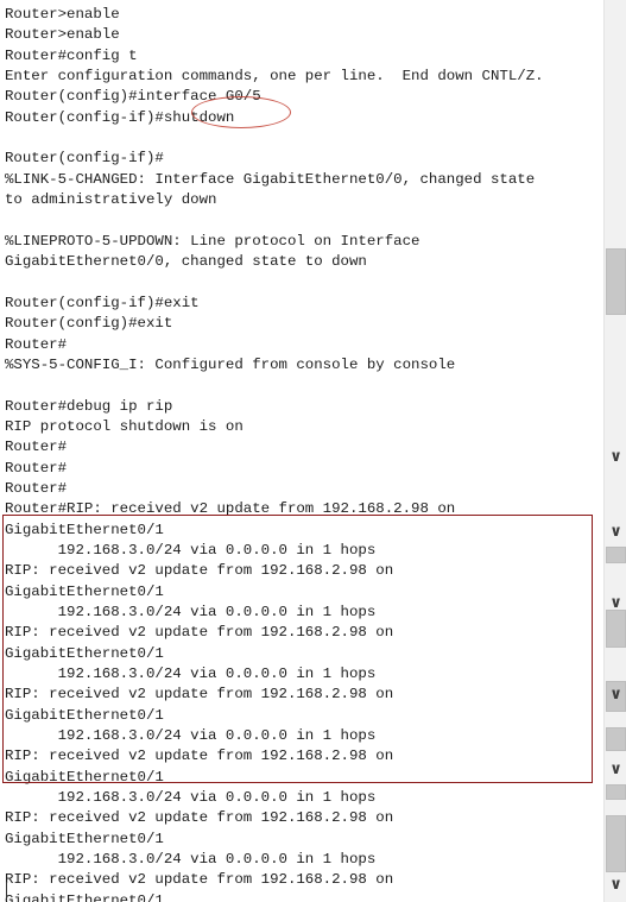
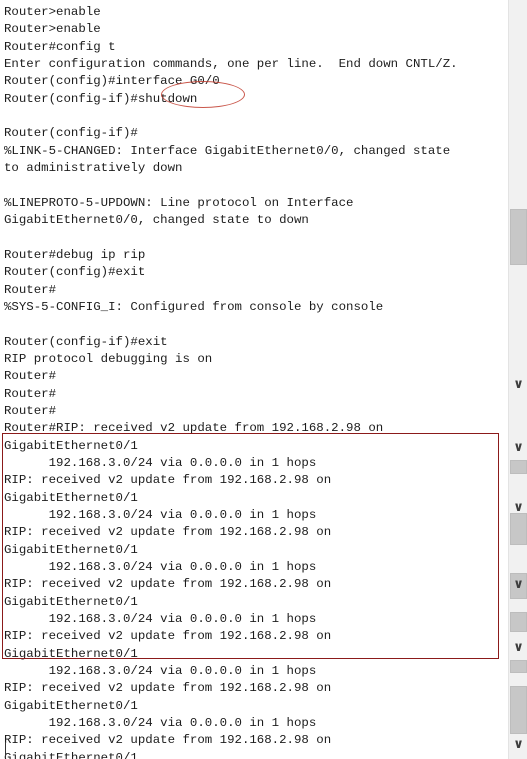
  Router>enable
  Router>enable
  Router#config t
  Enter configuration commands, one per line. End down CNTL/Z.
- Router(config)#interface G0/5
+ Router(config)#interface G0/0
  Router(config-if)#shutdown
  Router(config-if)#
  %LINK-5-CHANGED: Interface GigabitEthernet0/0, changed state
  to administratively down
  %LINEPROTO-5-UPDOWN: Line protocol on Interface
  GigabitEthernet0/0, changed state to down
- Router(config-if)#exit
+ Router#debug ip rip
  Router(config)#exit
  Router#
  %SYS-5-CONFIG_I: Configured from console by console
- Router#debug ip rip
+ Router(config-if)#exit
- RIP protocol shutdown is on
+ RIP protocol debugging is on
  Router#
  Router#
  Router#
  Router#RIP: received v2 update from 192.168.2.98 on
  GigabitEthernet0/1
  192.168.3.0/24 via 0.0.0.0 in 1 hops
  RIP: received v2 update from 192.168.2.98 on
  GigabitEthernet0/1
  192.168.3.0/24 via 0.0.0.0 in 1 hops
  RIP: received v2 update from 192.168.2.98 on
  GigabitEthernet0/1
  192.168.3.0/24 via 0.0.0.0 in 1 hops
  RIP: received v2 update from 192.168.2.98 on
  GigabitEthernet0/1
  192.168.3.0/24 via 0.0.0.0 in 1 hops
  RIP: received v2 update from 192.168.2.98 on
  GigabitEthernet0/1
  192.168.3.0/24 via 0.0.0.0 in 1 hops
  RIP: received v2 update from 192.168.2.98 on
  GigabitEthernet0/1
  192.168.3.0/24 via 0.0.0.0 in 1 hops
  RIP: received v2 update from 192.168.2.98 on
  GigabitEthernet0/1
  ∨
  ∨
  ∨
  ∨
  ∨
  ∨
